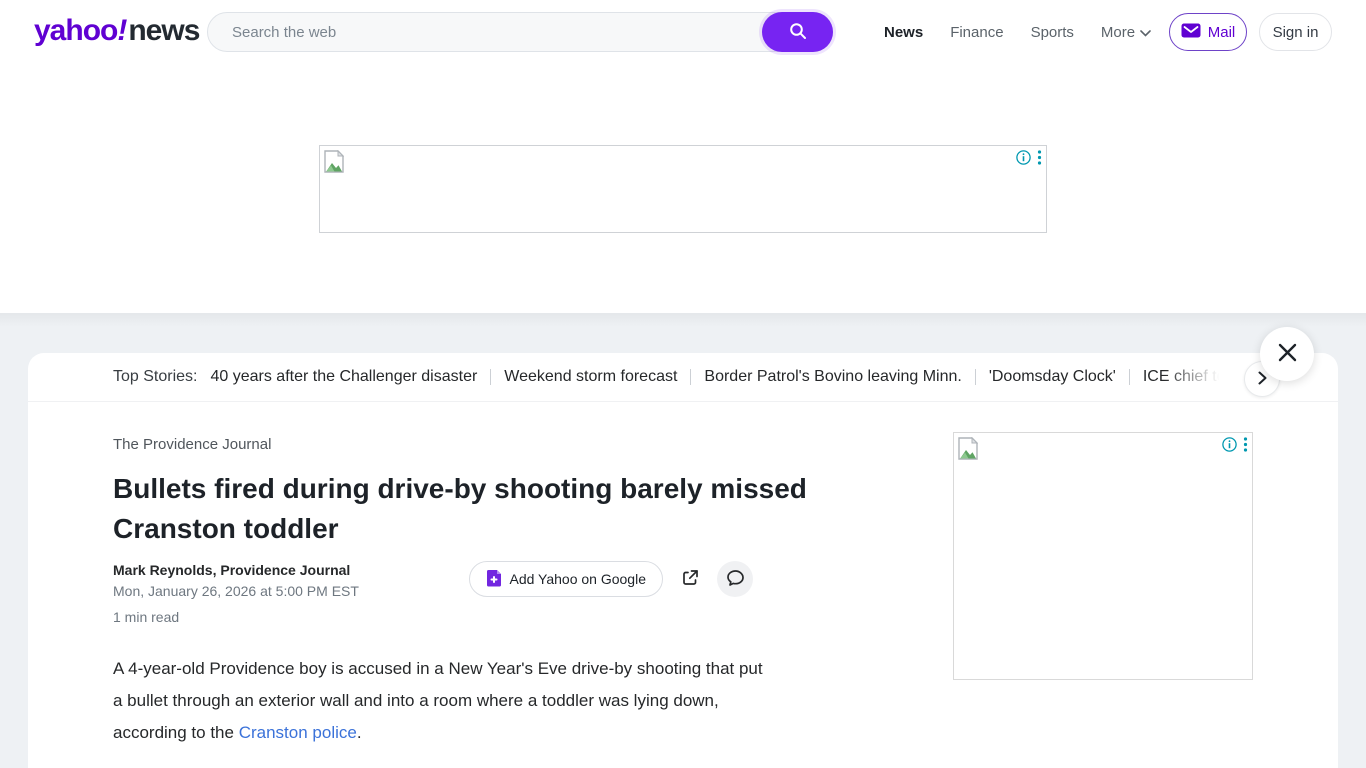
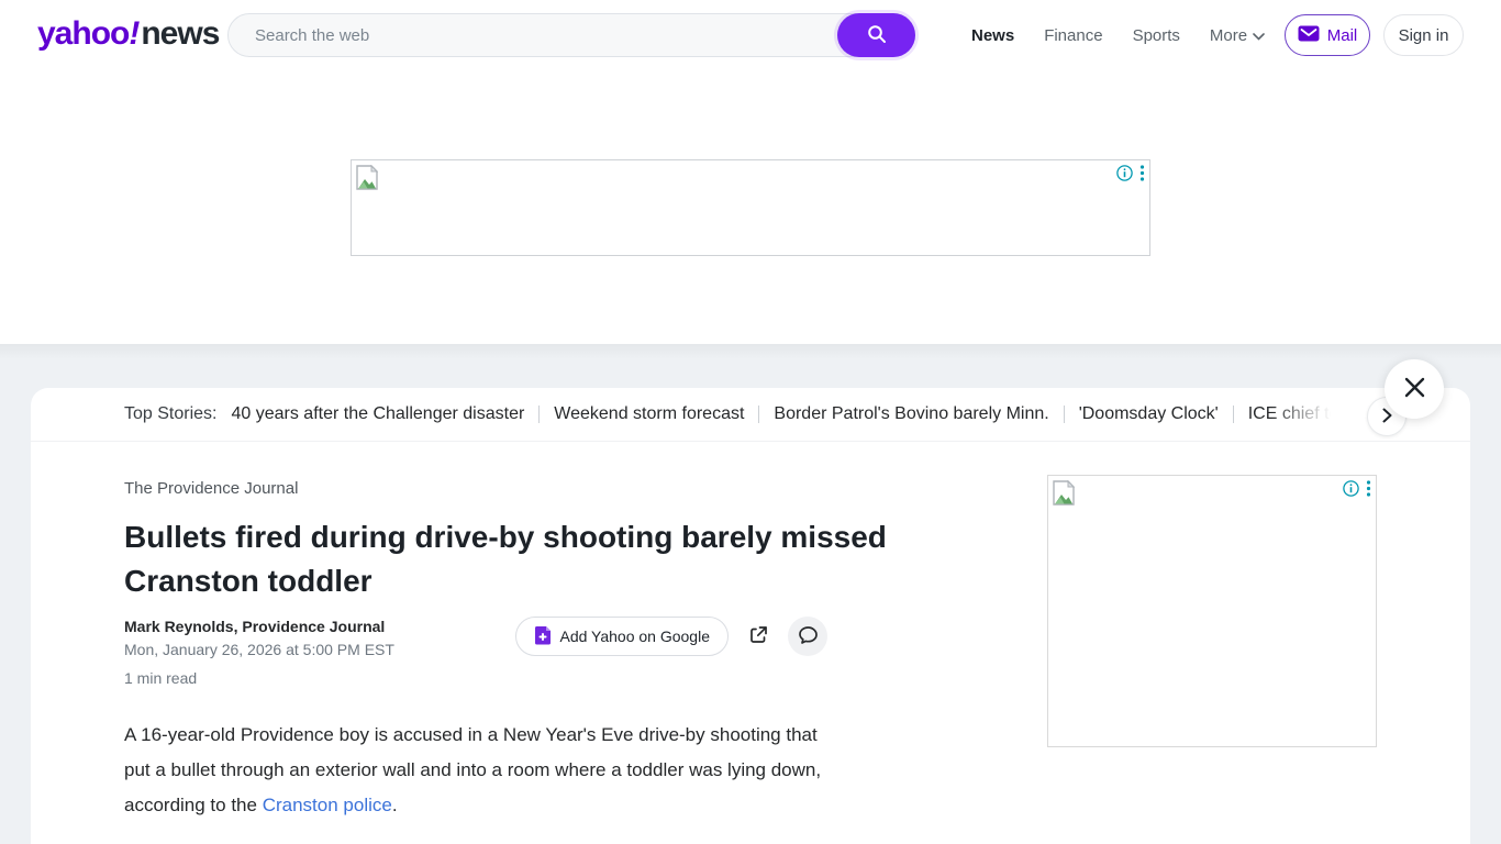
  yahoo!news
  Search the web
  News
  Finance
  Sports
  More
  Mail
  Sign in
  Top Stories:
  40 years after the Challenger disaster
  Weekend storm forecast
- Border Patrol's Bovino leaving Minn.
+ Border Patrol's Bovino barely Minn.
  'Doomsday Clock'
  ICE chief to
  The Providence Journal
  Bullets fired during drive-by shooting barely missed Cranston toddler
  Mark Reynolds, Providence Journal
  Mon, January 26, 2026 at 5:00 PM EST
  1 min read
  Add Yahoo on Google
- A 4-year-old Providence boy is accused in a New Year's Eve drive-by shooting that put a bullet through an exterior wall and into a room where a toddler was lying down, according to the Cranston police.
+ A 16-year-old Providence boy is accused in a New Year's Eve drive-by shooting that put a bullet through an exterior wall and into a room where a toddler was lying down, according to the Cranston police.
